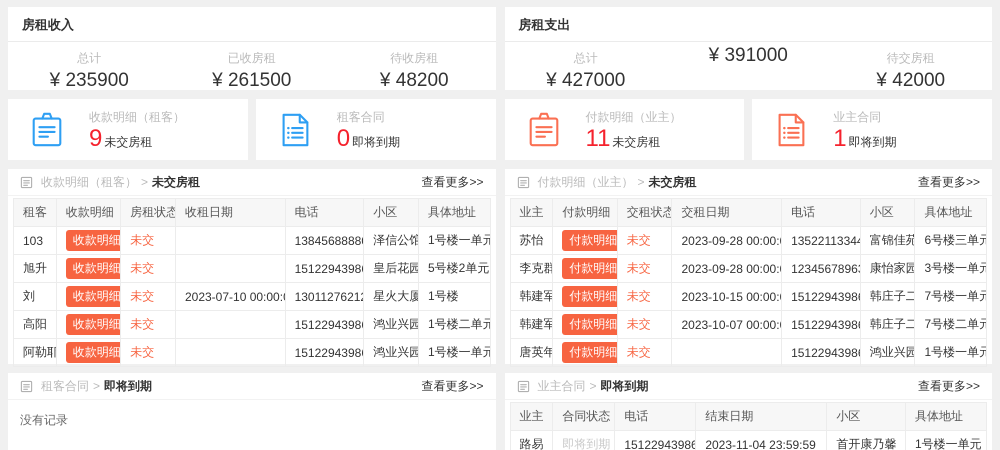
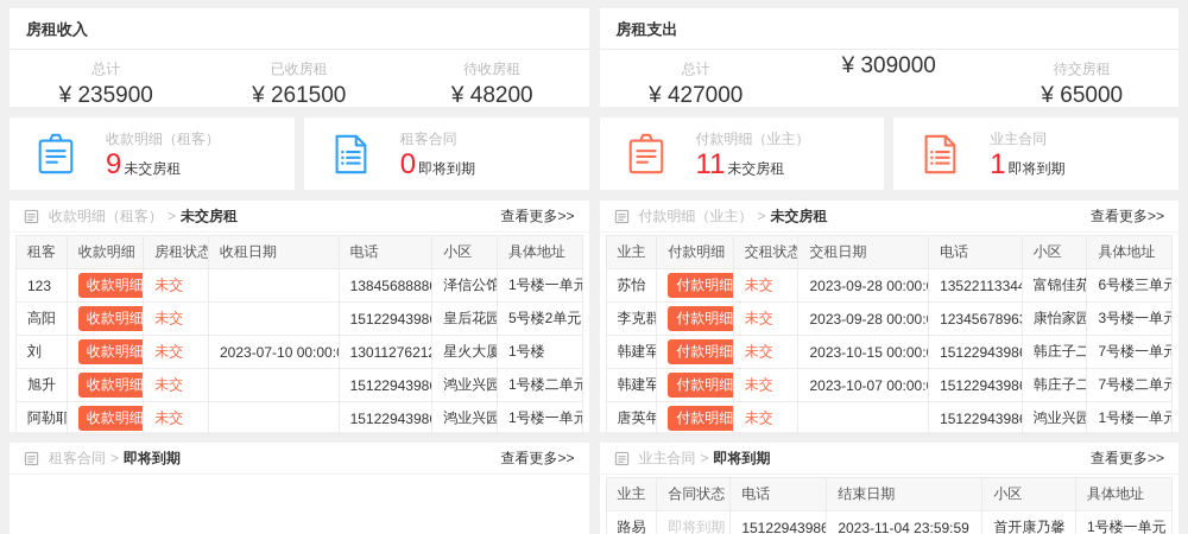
  房租收入
  总计
  ¥ 235900
  已收房租
  ¥ 261500
  待收房租
  ¥ 48200
  收款明细（租客）
  9
  未交房租
  租客合同
  0
  即将到期
  收款明细（租客）
  >
  未交房租
  查看更多>>
  租客	收款明细	房租状态	收租日期	电话	小区	具体地址
- 103	收款明细	未交		1384568888	泽信公馆	1号楼一单元
+ 123	收款明细	未交		1384568888	泽信公馆	1号楼一单元
- 旭升	收款明细	未交		1512294398	皇后花园	5号楼2单元
+ 高阳	收款明细	未交		1512294398	皇后花园	5号楼2单元
  刘	收款明细	未交	2023-07-10 00:00:	1301127621	星火大厦	1号楼
- 高阳	收款明细	未交		1512294398	鸿业兴园	1号楼二单元
+ 旭升	收款明细	未交		1512294398	鸿业兴园	1号楼二单元
  阿勒耶	收款明细	未交		1512294398	鸿业兴园	1号楼一单元
  租客合同
  >
  即将到期
  查看更多>>
- 没有记录
  房租支出
  总计
  ¥ 427000
- ¥ 391000
+ ¥ 309000
  待交房租
- ¥ 42000
+ ¥ 65000
  付款明细（业主）
  11
  未交房租
  业主合同
  1
  即将到期
  付款明细（业主）
  >
  未交房租
  查看更多>>
  业主	付款明细	交租状态	交租日期	电话	小区	具体地址
  苏怡	付款明细	未交	2023-09-28 00:00:	1352211334	富锦佳苑	6号楼三单元
  李克群	付款明细	未交	2023-09-28 00:00:	1234567896	康怡家园	3号楼一单元
  韩建军	付款明细	未交	2023-10-15 00:00:	1512294398	韩庄子二	7号楼一单元
  韩建军	付款明细	未交	2023-10-07 00:00:	1512294398	韩庄子二	7号楼二单元
  唐英年	付款明细	未交		1512294398	鸿业兴园	1号楼一单元
  业主合同
  >
  即将到期
  查看更多>>
  业主	合同状态	电话	结束日期	小区	具体地址
  路易	即将到期	15122943986	2023-11-04 23:59:59	首开康乃馨	1号楼一单元
